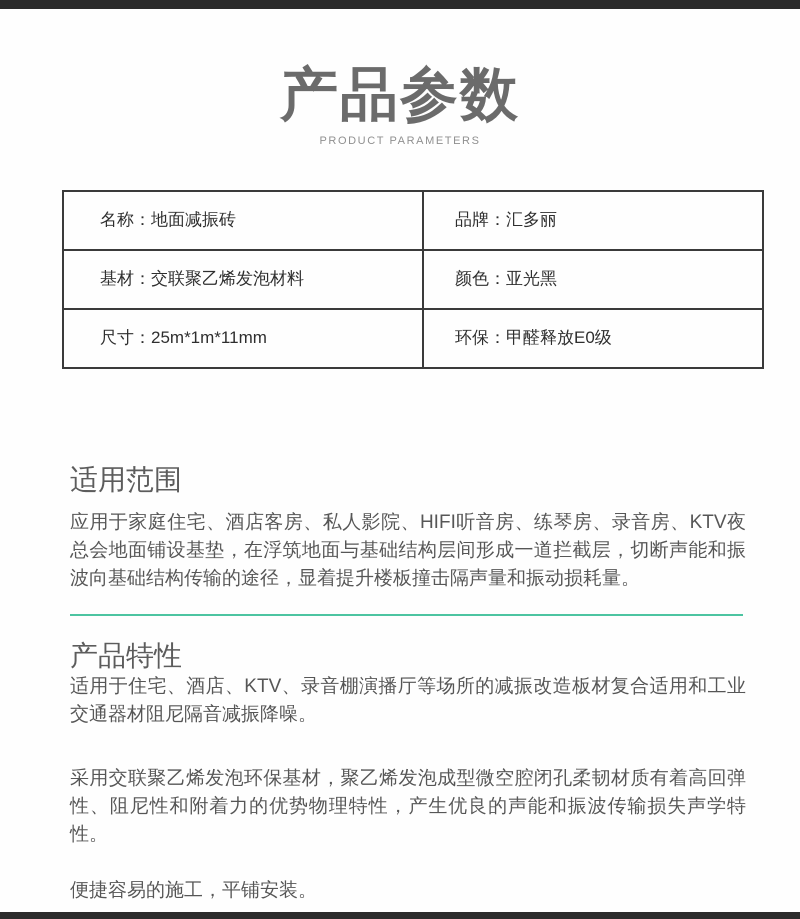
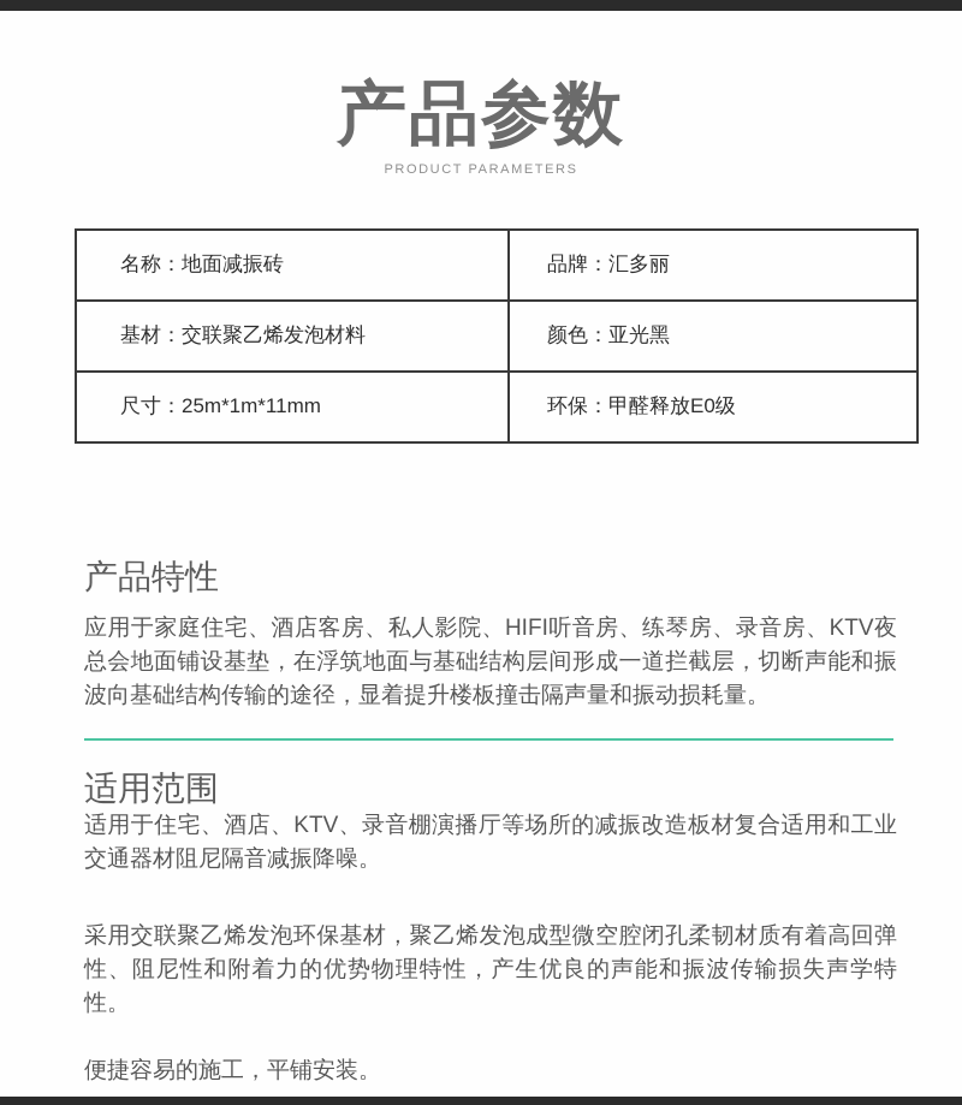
  产品参数
  PRODUCT PARAMETERS
  名称：地面减振砖	品牌：汇多丽
  基材：交联聚乙烯发泡材料	颜色：亚光黑
  尺寸：25m*1m*11mm	环保：甲醛释放E0级
- 适用范围
+ 产品特性
  应用于家庭住宅、酒店客房、私人影院、HIFI听音房、练琴房、录音房、KTV夜总会地面铺设基垫，在浮筑地面与基础结构层间形成一道拦截层，切断声能和振波向基础结构传输的途径，显着提升楼板撞击隔声量和振动损耗量。
- 产品特性
+ 适用范围
  适用于住宅、酒店、KTV、录音棚演播厅等场所的减振改造板材复合适用和工业交通器材阻尼隔音减振降噪。
  采用交联聚乙烯发泡环保基材，聚乙烯发泡成型微空腔闭孔柔韧材质有着高回弹性、阻尼性和附着力的优势物理特性，产生优良的声能和振波传输损失声学特性。
  便捷容易的施工，平铺安装。
